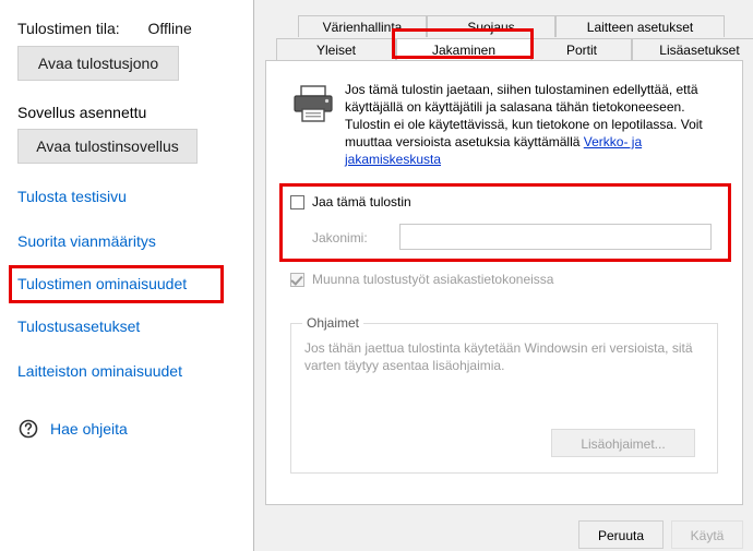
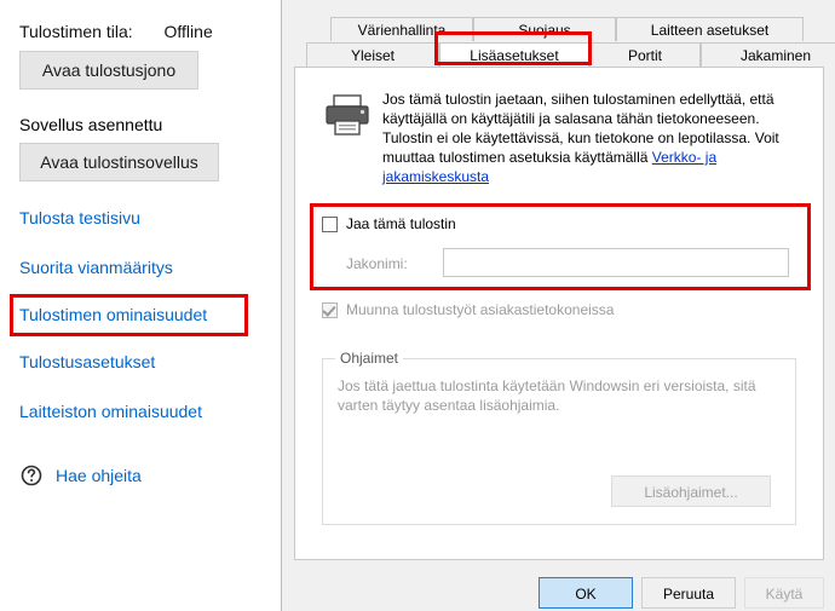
  Tulostimen tila: Offline
  Avaa tulostusjono
  Sovellus asennettu
  Avaa tulostinsovellus
  Tulosta testisivu
  Suorita vianmääritys
  Tulostimen ominaisuudet
  Tulostusasetukset
  Laitteiston ominaisuudet
  Hae ohjeita
  Värienhallinta
  Suojaus
  Laitteen asetukset
  Yleiset
- Jakaminen
+ Lisäasetukset
  Portit
- Lisäasetukset
+ Jakaminen
- Jos tämä tulostin jaetaan, siihen tulostaminen edellyttää, että käyttäjällä on käyttäjätili ja salasana tähän tietokoneeseen. Tulostin ei ole käytettävissä, kun tietokone on lepotilassa. Voit muuttaa versioista asetuksia käyttämällä Verkko- ja jakamiskeskusta
+ Jos tämä tulostin jaetaan, siihen tulostaminen edellyttää, että käyttäjällä on käyttäjätili ja salasana tähän tietokoneeseen. Tulostin ei ole käytettävissä, kun tietokone on lepotilassa. Voit muuttaa tulostimen asetuksia käyttämällä Verkko- ja jakamiskeskusta
  Jaa tämä tulostin
  Jakonimi:
  Muunna tulostustyöt asiakastietokoneissa
  Ohjaimet
- Jos tähän jaettua tulostinta käytetään Windowsin eri versioista, sitä varten täytyy asentaa lisäohjaimia.
+ Jos tätä jaettua tulostinta käytetään Windowsin eri versioista, sitä varten täytyy asentaa lisäohjaimia.
  Lisäohjaimet...
+ OK
  Peruuta
  Käytä
